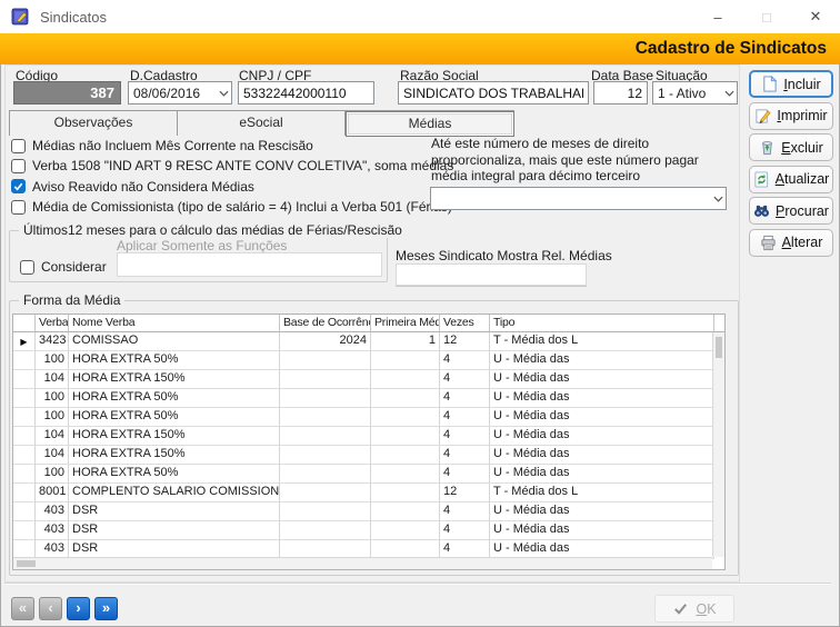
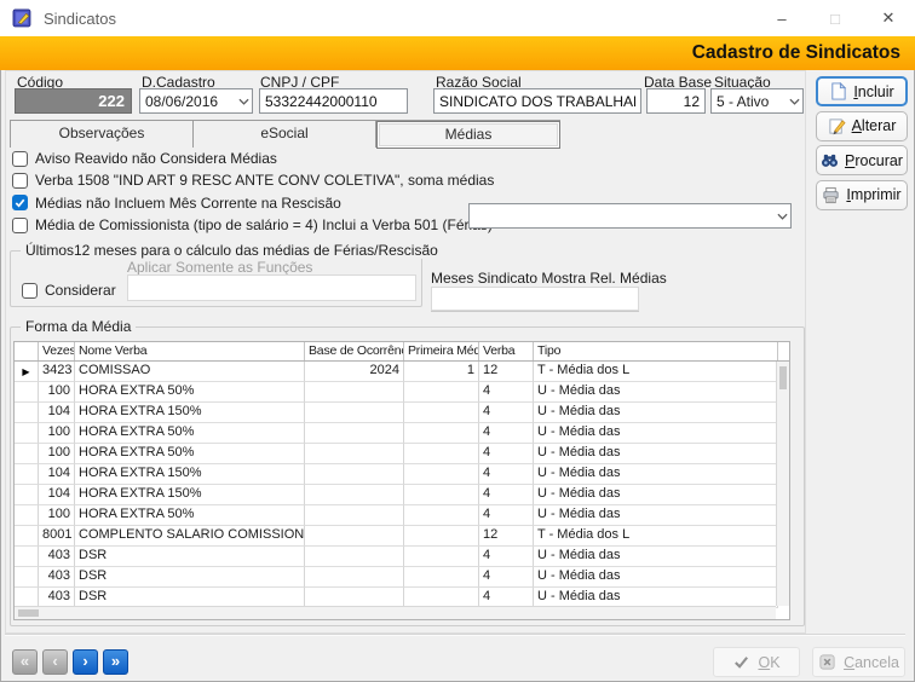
  Sindicatos
  –
  □
  ✕
  Cadastro de Sindicatos
  Código
  D.Cadastro
  CNPJ / CPF
  Razão Social
  Data Base
  Situação
- 387
+ 222
  08/06/2016
  53322442000110
  12
- 1 - Ativo
+ 5 - Ativo
  Observações
  eSocial
  Médias
- Médias não Incluem Mês Corrente na Rescisão
+ Aviso Reavido não Considera Médias
  Verba 1508 "IND ART 9 RESC ANTE CONV COLETIVA", soma médias
- Aviso Reavido não Considera Médias
+ Médias não Incluem Mês Corrente na Rescisão
  Média de Comissionista (tipo de salário = 4) Inclui a Verba 501 (Fér
- Até este número de meses de direito proporcionaliza, mais que este número pagar média integral para décimo terceiro
  Últimos12 meses para o cálculo das médias de Férias/Rescisão
  Considerar
  Aplicar Somente as Funções
  Meses Sindicato Mostra Rel. Médias
  Forma da Média
- Verba
+ Vezes
  Nome Verba
  Base de Ocorrênc
  Primeira Méd
- Vezes
+ Verba
  Tipo
  ▶
  3423
  COMISSAO
  2024
  1
  12
  T - Média dos L
  100
  HORA EXTRA 50%
  4
  U - Média das
  104
  HORA EXTRA 150%
  4
  U - Média das
  100
  HORA EXTRA 50%
  4
  U - Média das
  100
  HORA EXTRA 50%
  4
  U - Média das
  104
  HORA EXTRA 150%
  4
  U - Média das
  104
  HORA EXTRA 150%
  4
  U - Média das
  100
  HORA EXTRA 50%
  4
  U - Média das
  8001
  COMPLENTO SALARIO COMISSION
  12
  T - Média dos L
  403
  DSR
  4
  U - Média das
  403
  DSR
  4
  U - Média das
  403
  DSR
  4
  U - Média das
  Incluir
- Imprimir
+ Alterar
- Excluir
- Atualizar
  Procurar
- Alterar
+ Imprimir
  «
  ‹
  ›
  »
  OK
+ Cancela
